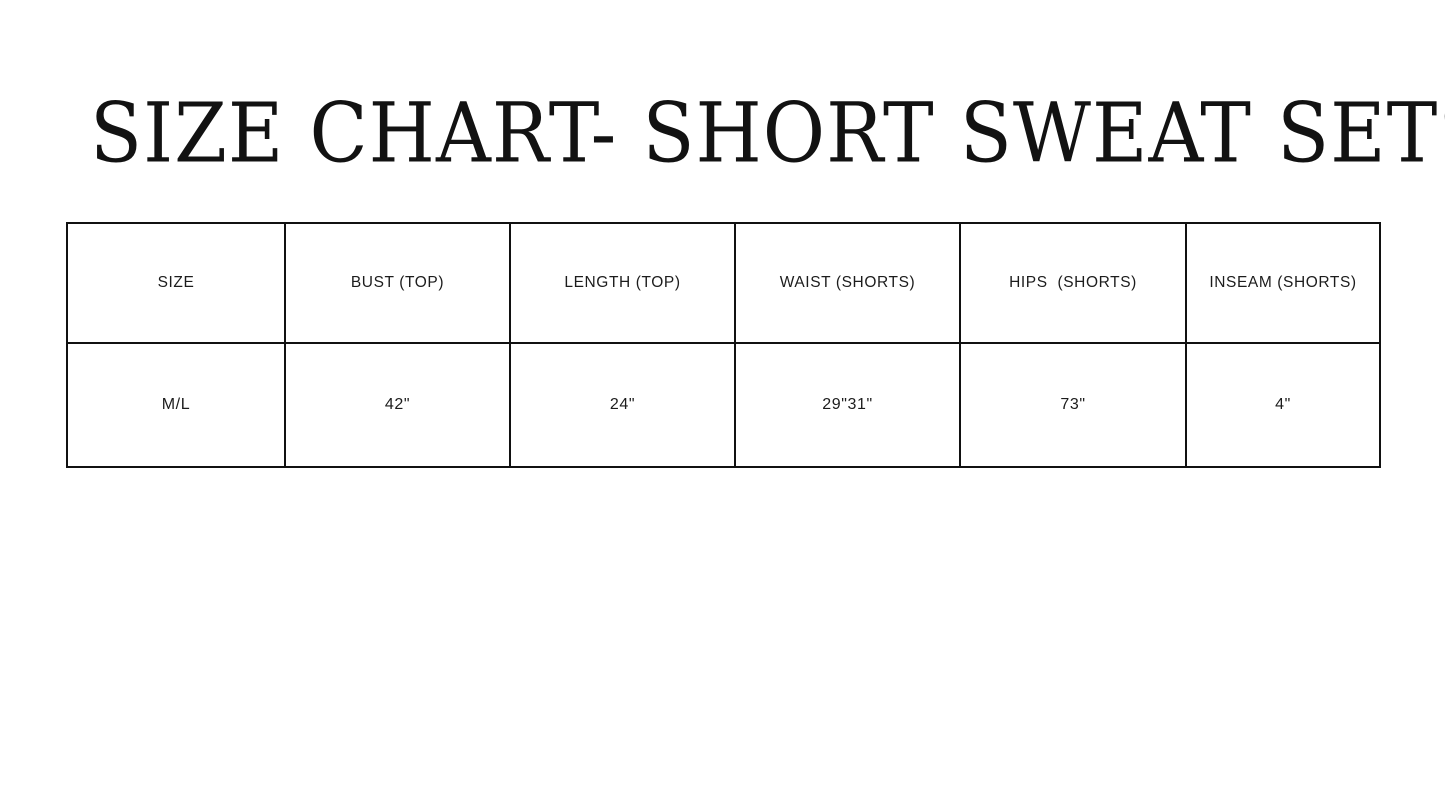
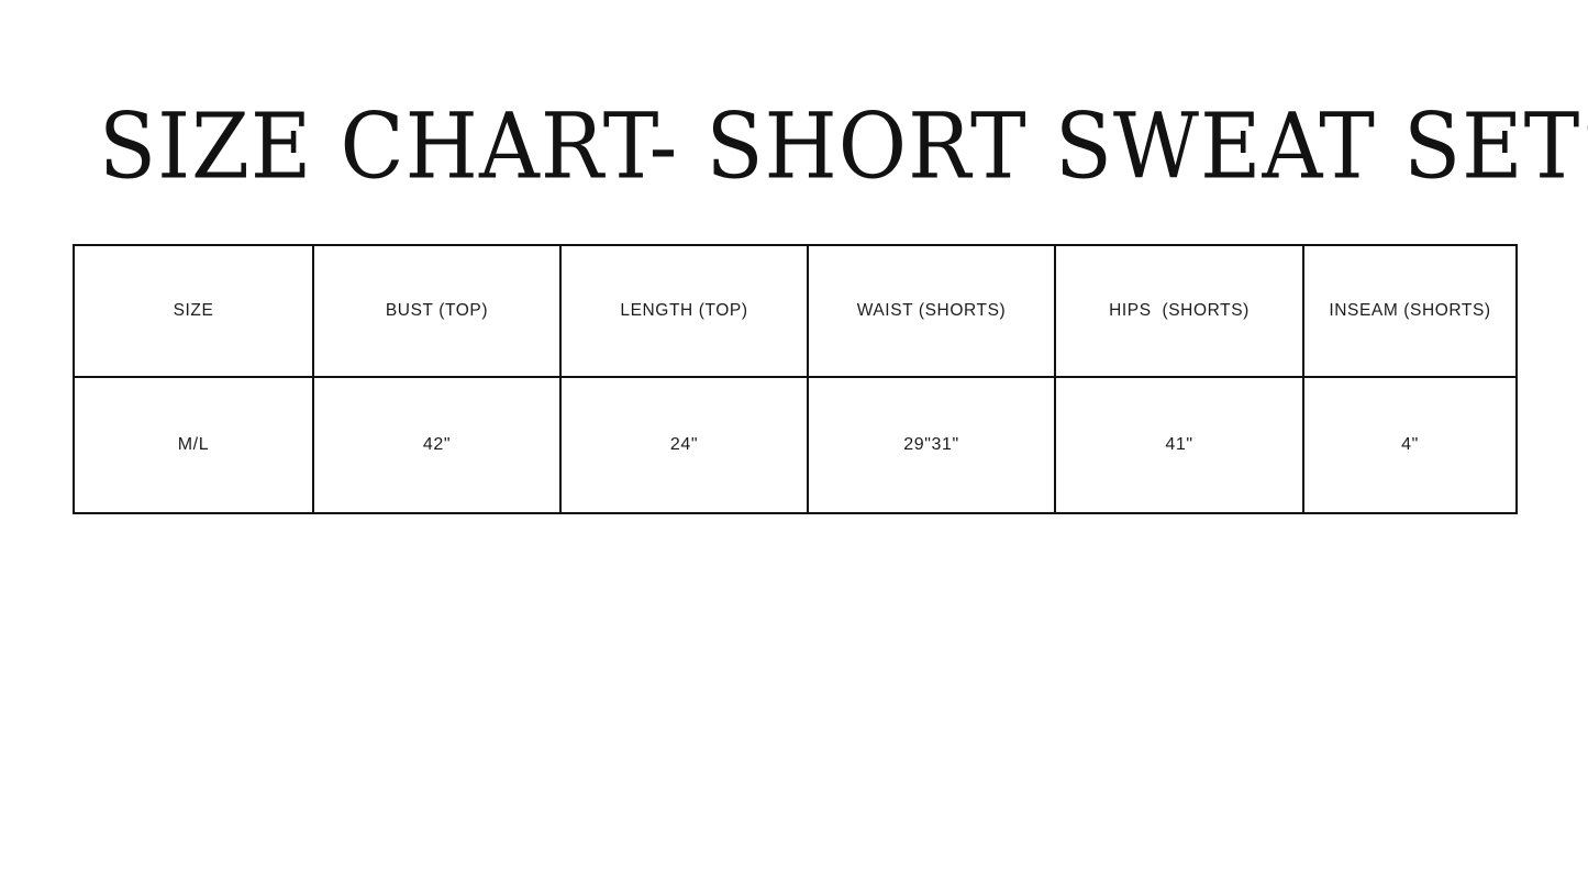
  SIZE CHART- SHORT SWEAT SET
  SIZE	BUST (TOP)	LENGTH (TOP)	WAIST (SHORTS)	HIPS (SHORTS)	INSEAM (SHORTS)
- M/L	42"	24"	29"31"	73"	4"
+ M/L	42"	24"	29"31"	41"	4"
